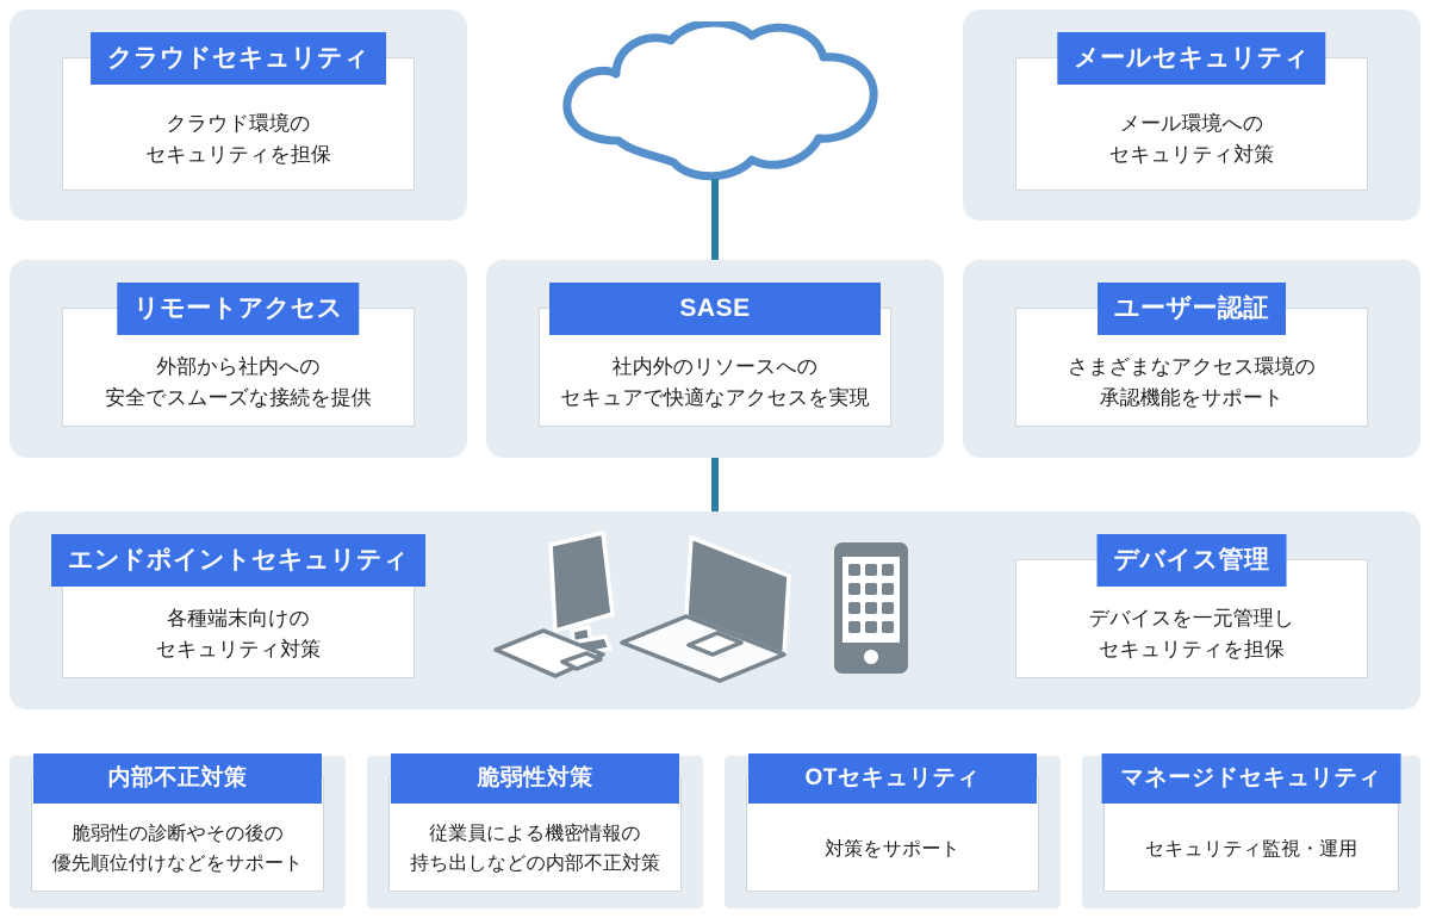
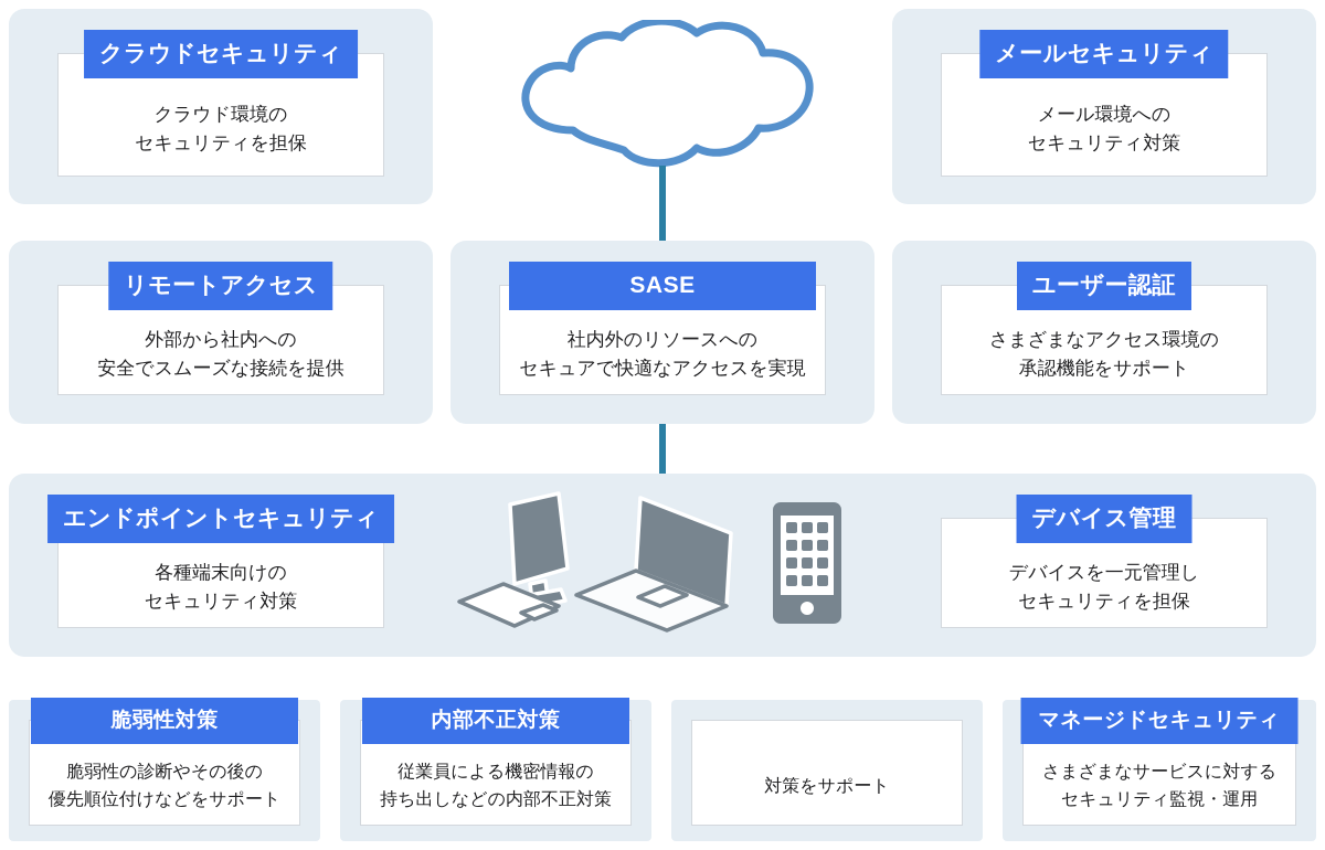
  クラウドセキュリティ
  クラウド環境の
  セキュリティを担保
  メールセキュリティ
  メール環境への
  セキュリティ対策
  リモートアクセス
  外部から社内への
  安全でスムーズな接続を提供
  SASE
  社内外のリソースへの
  セキュアで快適なアクセスを実現
  ユーザー認証
  さまざまなアクセス環境の
  承認機能をサポート
  エンドポイントセキュリティ
  各種端末向けの
  セキュリティ対策
  デバイス管理
  デバイスを一元管理し
  セキュリティを担保
- 内部不正対策
+ 脆弱性対策
  脆弱性の診断やその後の
  優先順位付けなどをサポート
- 脆弱性対策
+ 内部不正対策
  従業員による機密情報の
  持ち出しなどの内部不正対策
- OTセキュリティ
  対策をサポート
  マネージドセキュリティ
+ さまざまなサービスに対する
  セキュリティ監視・運用
